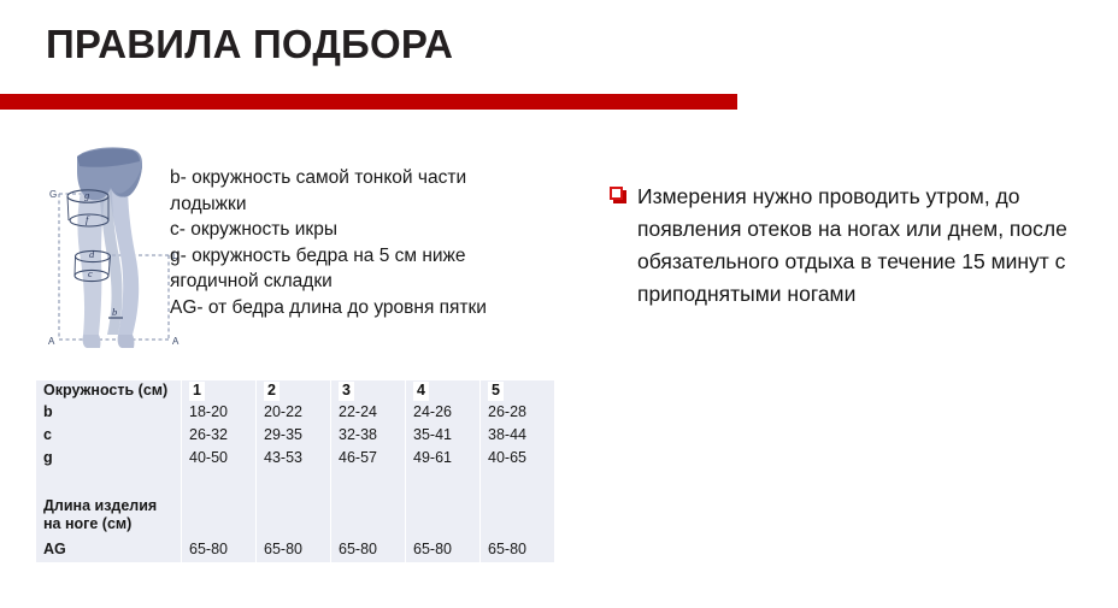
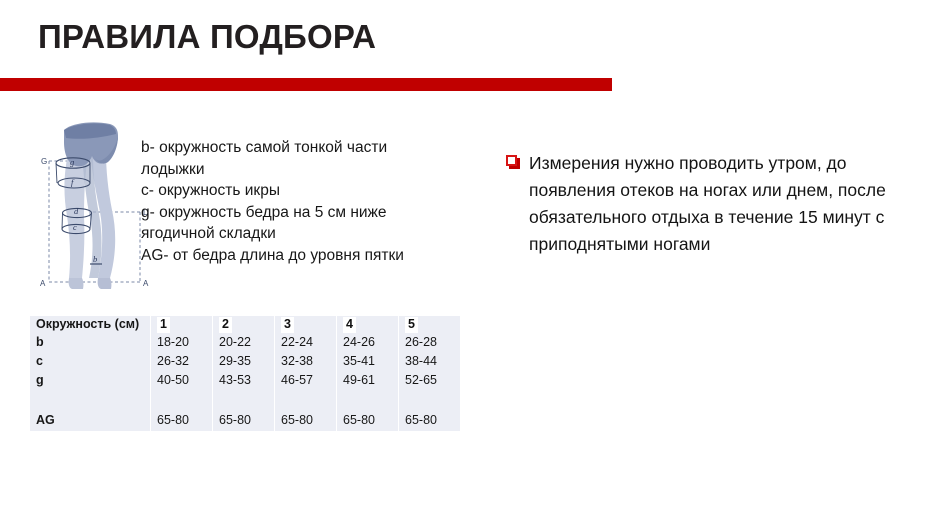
  ПРАВИЛА ПОДБОРА
  g
  f
  d
  c
  b
  G
  D
  A
  A
  b- окружность самой тонкой части
  лодыжки
  c- окружность икры
  g- окружность бедра на 5 см ниже
  ягодичной складки
  AG- от бедра длина до уровня пятки
  Измерения нужно проводить утром, до появления отеков на ногах или днем, после обязательного отдыха в течение 15 минут с приподнятыми ногами
  Окружность (см)	1	2	3	4	5
  b	18-20	20-22	22-24	24-26	26-28
  c	26-32	29-35	32-38	35-41	38-44
- g	40-50	43-53	46-57	49-61	40-65
+ g	40-50	43-53	46-57	49-61	52-65
- Длина изделия на ноге (см)
  AG	65-80	65-80	65-80	65-80	65-80
